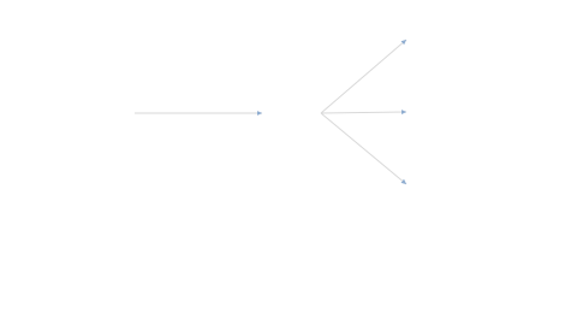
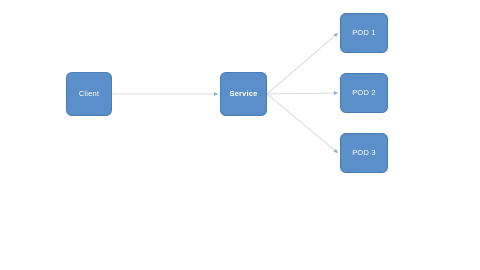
+ Client
+ Service
+ POD 1
+ POD 2
+ POD 3
